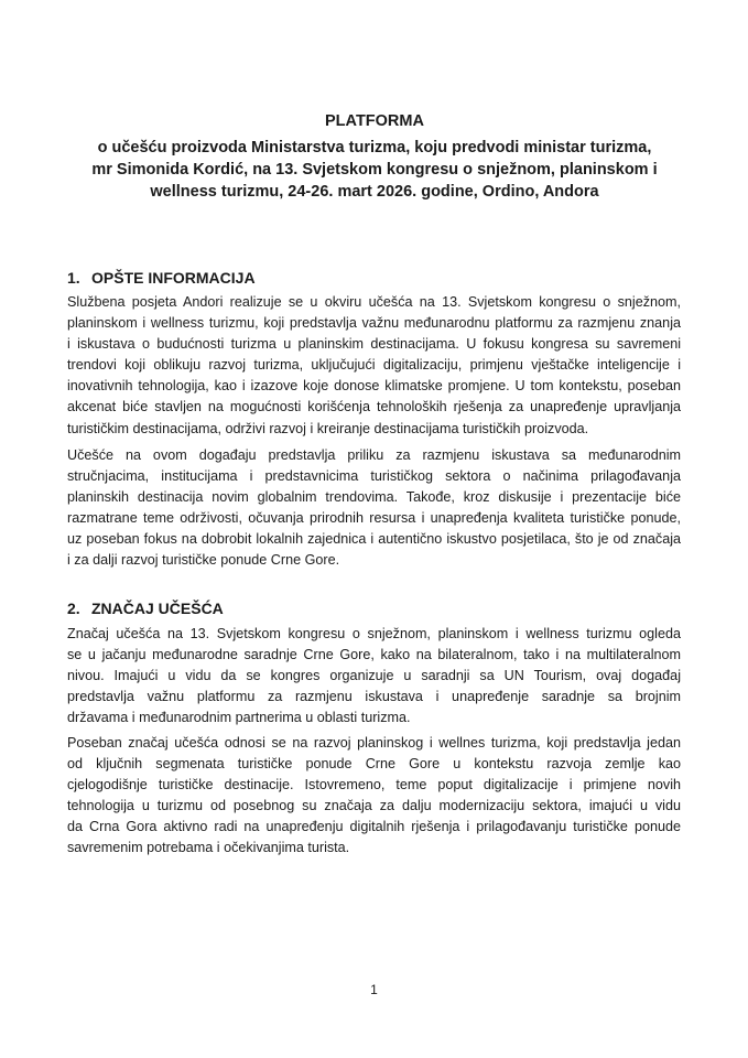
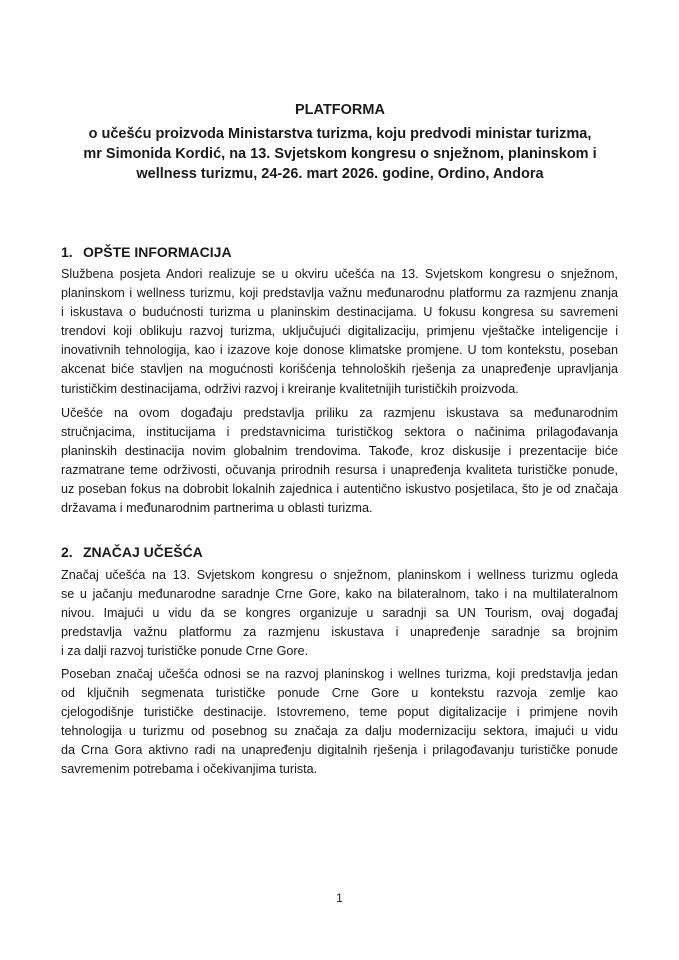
  PLATFORMA
  o učešću proizvoda Ministarstva turizma, koju predvodi ministar turizma,
  mr Simonida Kordić, na 13. Svjetskom kongresu o snježnom, planinskom i
  wellness turizmu, 24-26. mart 2026. godine, Ordino, Andora
  1. OPŠTE INFORMACIJA
  Službena posjeta Andori realizuje se u okviru učešća na 13. Svjetskom kongresu o snježnom,
  planinskom i wellness turizmu, koji predstavlja važnu međunarodnu platformu za razmjenu znanja
  i iskustava o budućnosti turizma u planinskim destinacijama. U fokusu kongresa su savremeni
  trendovi koji oblikuju razvoj turizma, uključujući digitalizaciju, primjenu vještačke inteligencije i
  inovativnih tehnologija, kao i izazove koje donose klimatske promjene. U tom kontekstu, poseban
  akcenat biće stavljen na mogućnosti korišćenja tehnoloških rješenja za unapređenje upravljanja
- turističkim destinacijama, održivi razvoj i kreiranje destinacijama turističkih proizvoda.
+ turističkim destinacijama, održivi razvoj i kreiranje kvalitetnijih turističkih proizvoda.
  Učešće na ovom događaju predstavlja priliku za razmjenu iskustava sa međunarodnim
  stručnjacima, institucijama i predstavnicima turističkog sektora o načinima prilagođavanja
  planinskih destinacija novim globalnim trendovima. Takođe, kroz diskusije i prezentacije biće
  razmatrane teme održivosti, očuvanja prirodnih resursa i unapređenja kvaliteta turističke ponude,
  uz poseban fokus na dobrobit lokalnih zajednica i autentično iskustvo posjetilaca, što je od značaja
- i za dalji razvoj turističke ponude Crne Gore.
+ državama i međunarodnim partnerima u oblasti turizma.
  2. ZNAČAJ UČEŠĆA
  Značaj učešća na 13. Svjetskom kongresu o snježnom, planinskom i wellness turizmu ogleda
  se u jačanju međunarodne saradnje Crne Gore, kako na bilateralnom, tako i na multilateralnom
  nivou. Imajući u vidu da se kongres organizuje u saradnji sa UN Tourism, ovaj događaj
  predstavlja važnu platformu za razmjenu iskustava i unapređenje saradnje sa brojnim
- državama i međunarodnim partnerima u oblasti turizma.
+ i za dalji razvoj turističke ponude Crne Gore.
  Poseban značaj učešća odnosi se na razvoj planinskog i wellnes turizma, koji predstavlja jedan
  od ključnih segmenata turističke ponude Crne Gore u kontekstu razvoja zemlje kao
  cjelogodišnje turističke destinacije. Istovremeno, teme poput digitalizacije i primjene novih
  tehnologija u turizmu od posebnog su značaja za dalju modernizaciju sektora, imajući u vidu
  da Crna Gora aktivno radi na unapređenju digitalnih rješenja i prilagođavanju turističke ponude
  savremenim potrebama i očekivanjima turista.
  1
